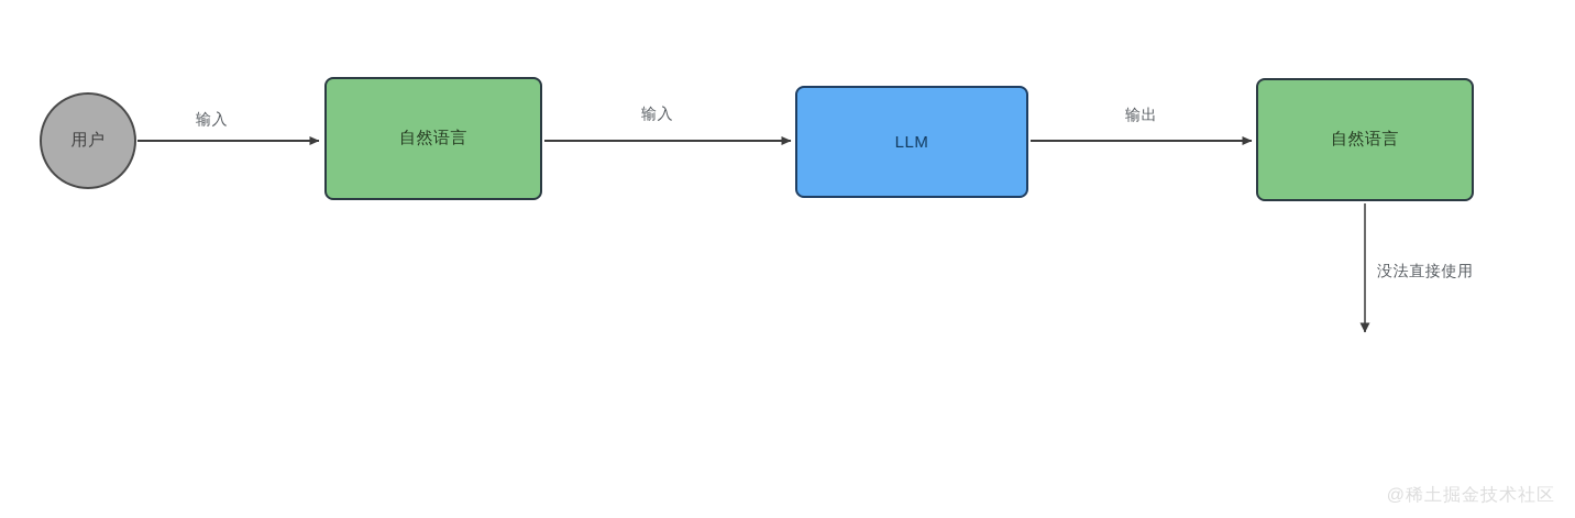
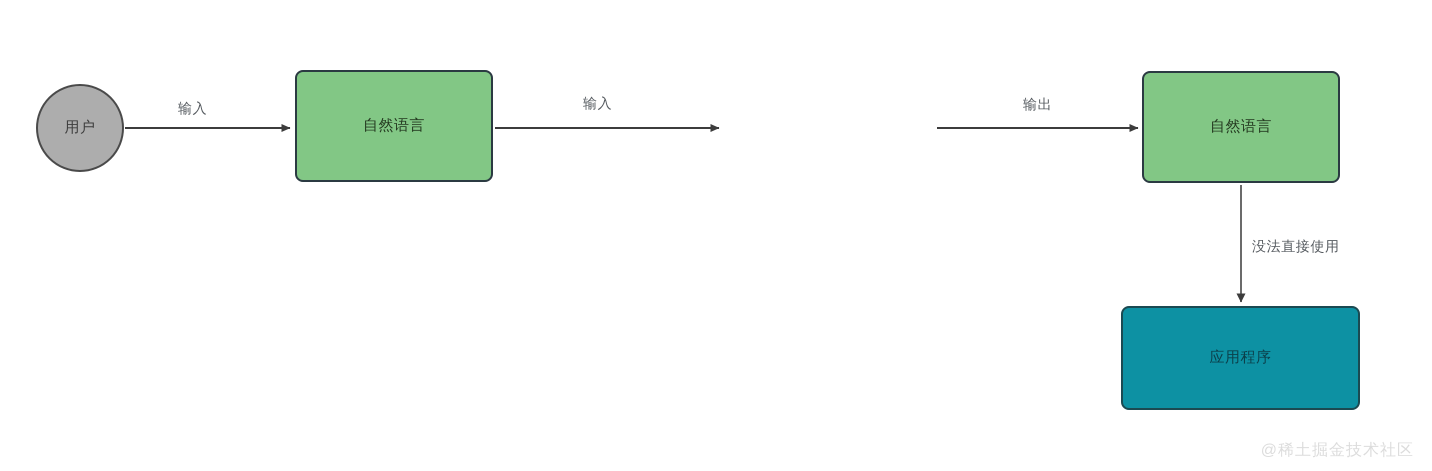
  用户
  自然语言
- LLM
  自然语言
+ 应用程序
  输入
  输入
  输出
  没法直接使用
  @稀土掘金技术社区
